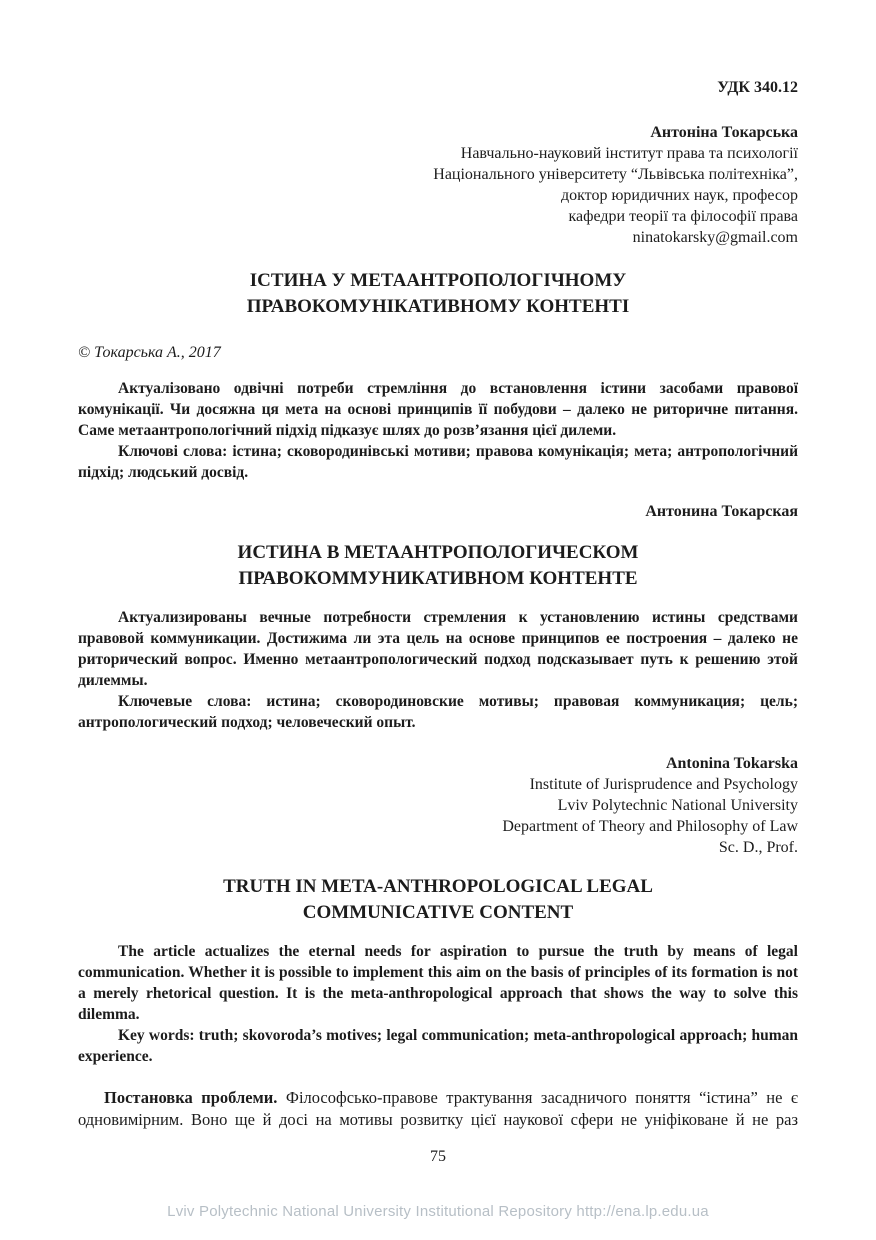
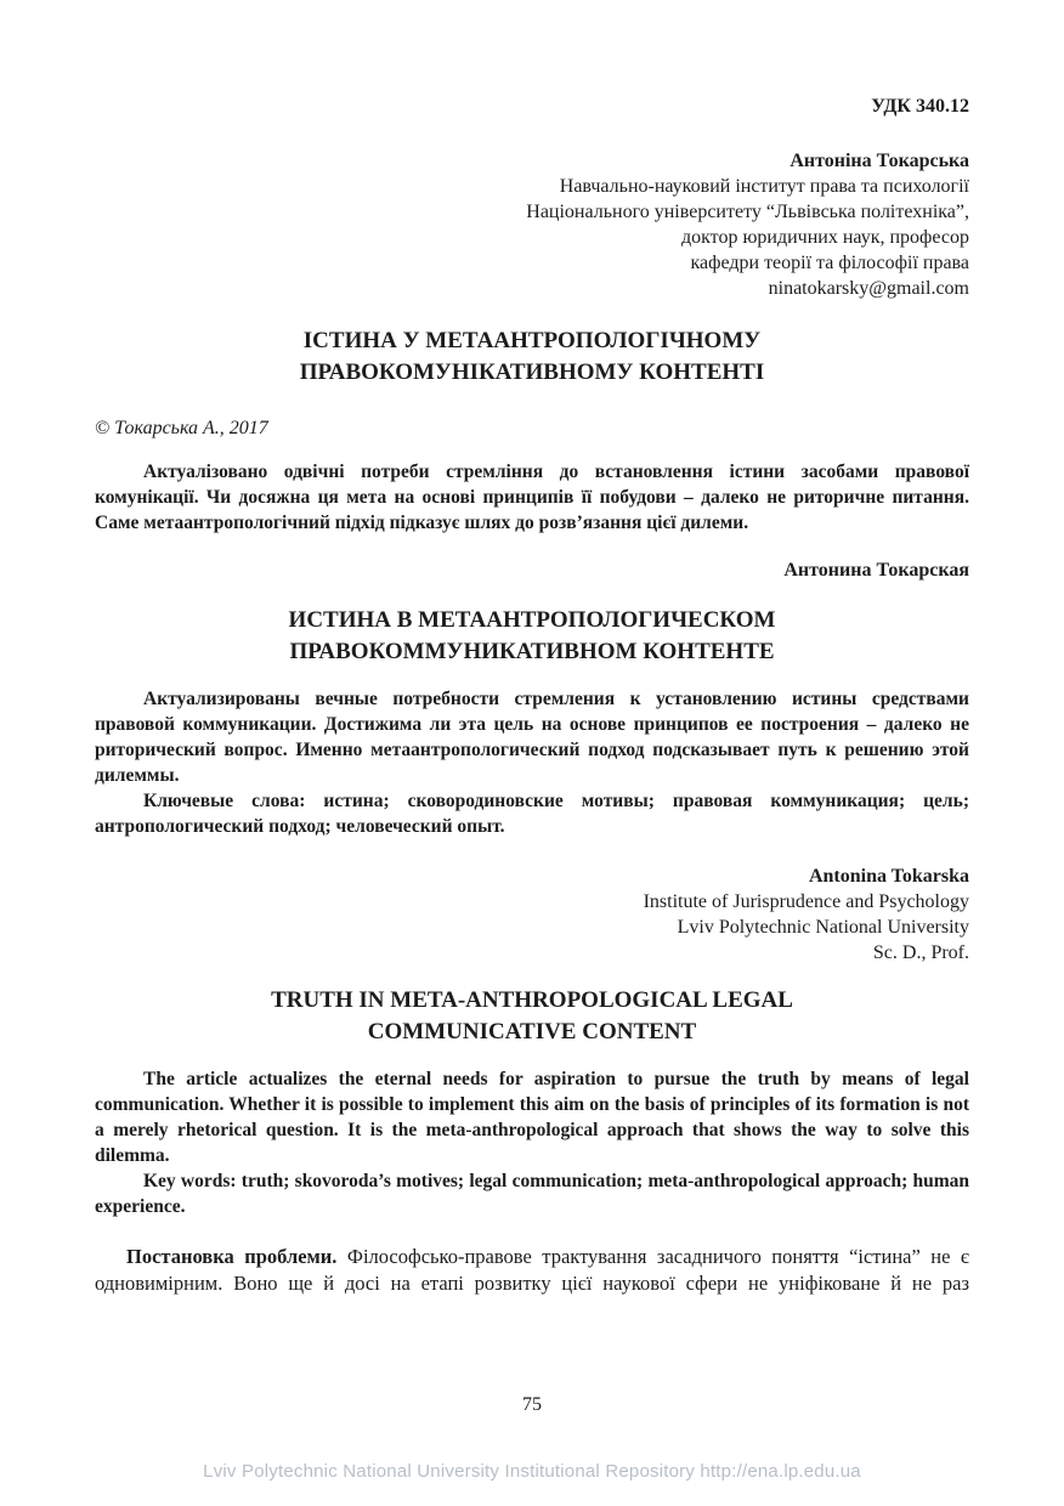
  УДК 340.12
  Антоніна Токарська
  Навчально-науковий інститут права та психології
  Національного університету “Львівська політехніка”,
  доктор юридичних наук, професор
  кафедри теорії та філософії права
  ninatokarsky@gmail.com
  ІСТИНА У МЕТААНТРОПОЛОГІЧНОМУ
  ПРАВОКОМУНІКАТИВНОМУ КОНТЕНТІ
  © Токарська А., 2017
  Актуалізовано одвічні потреби стремління до встановлення істини засобами правової комунікації. Чи досяжна ця мета на основі принципів її побудови – далеко не риторичне питання. Саме метаантропологічний підхід підказує шлях до розв’язання цієї дилеми.
- Ключові слова: істина; сковородинівські мотиви; правова комунікація; мета; антропологічний підхід; людський досвід.
  Антонина Токарская
  ИСТИНА В МЕТААНТРОПОЛОГИЧЕСКОМ
  ПРАВОКОММУНИКАТИВНОМ КОНТЕНТЕ
  Актуализированы вечные потребности стремления к установлению истины средствами правовой коммуникации. Достижима ли эта цель на основе принципов ее построения – далеко не риторический вопрос. Именно метаантропологический подход подсказывает путь к решению этой дилеммы.
  Ключевые слова: истина; сковородиновские мотивы; правовая коммуникация; цель; антропологический подход; человеческий опыт.
  Antonina Tokarska
  Institute of Jurisprudence and Psychology
  Lviv Polytechnic National University
- Department of Theory and Philosophy of Law
  Sc. D., Prof.
  TRUTH IN META-ANTHROPOLOGICAL LEGAL
  COMMUNICATIVE CONTENT
  The article actualizes the eternal needs for aspiration to pursue the truth by means of legal communication. Whether it is possible to implement this aim on the basis of principles of its formation is not a merely rhetorical question. It is the meta-anthropological approach that shows the way to solve this dilemma.
  Key words: truth; skovoroda’s motives; legal communication; meta-anthropological approach; human experience.
- Постановка проблеми. Філософсько-правове трактування засадничого поняття “істина” не є одновимірним. Воно ще й досі на мотивы розвитку цієї наукової сфери не уніфіковане й не раз
+ Постановка проблеми. Філософсько-правове трактування засадничого поняття “істина” не є одновимірним. Воно ще й досі на етапі розвитку цієї наукової сфери не уніфіковане й не раз
  75
  Lviv Polytechnic National University Institutional Repository http://ena.lp.edu.ua
